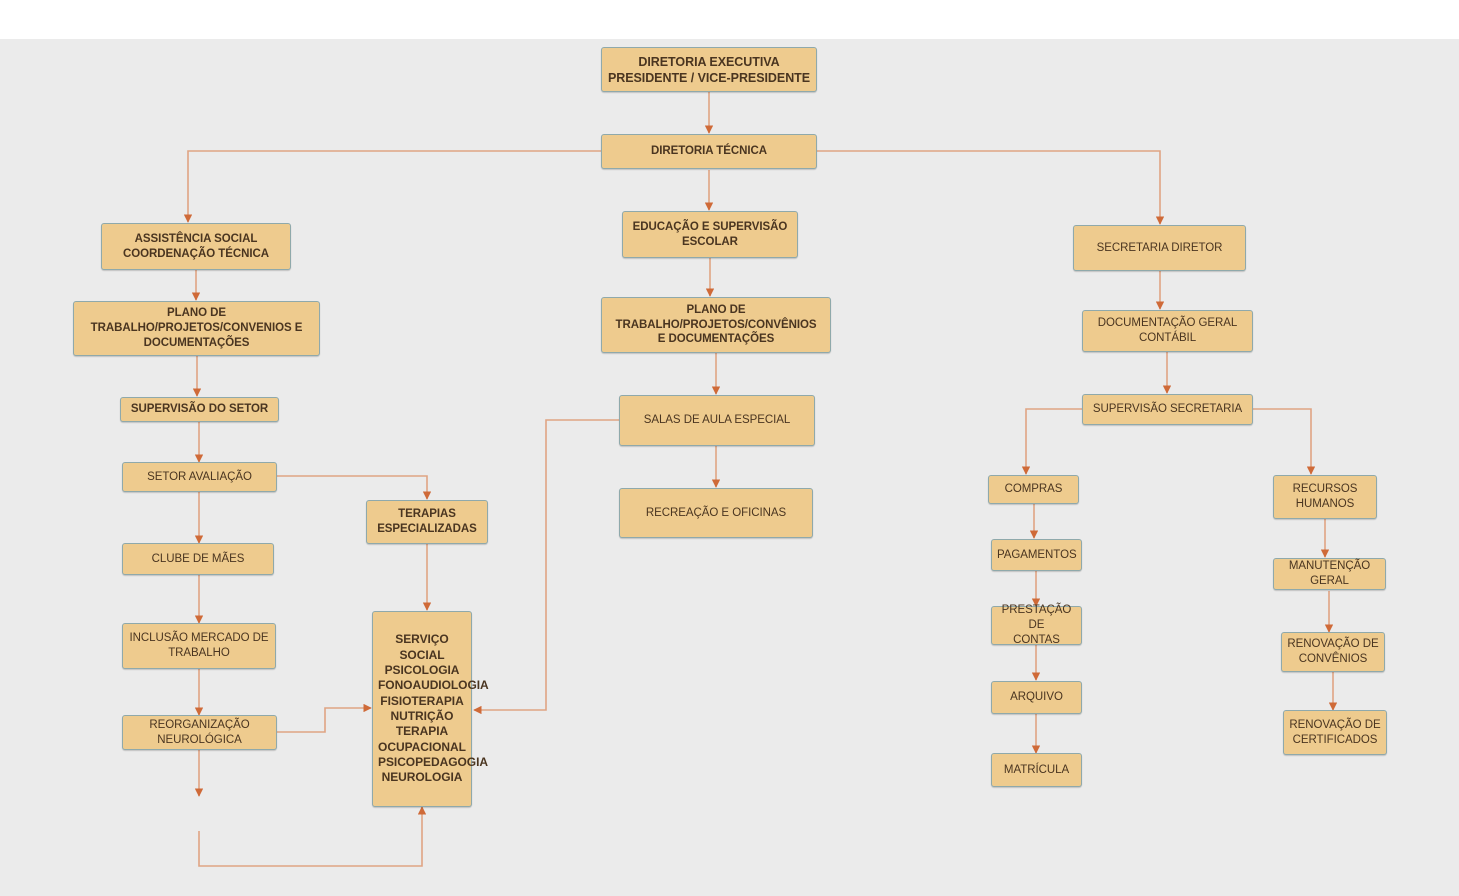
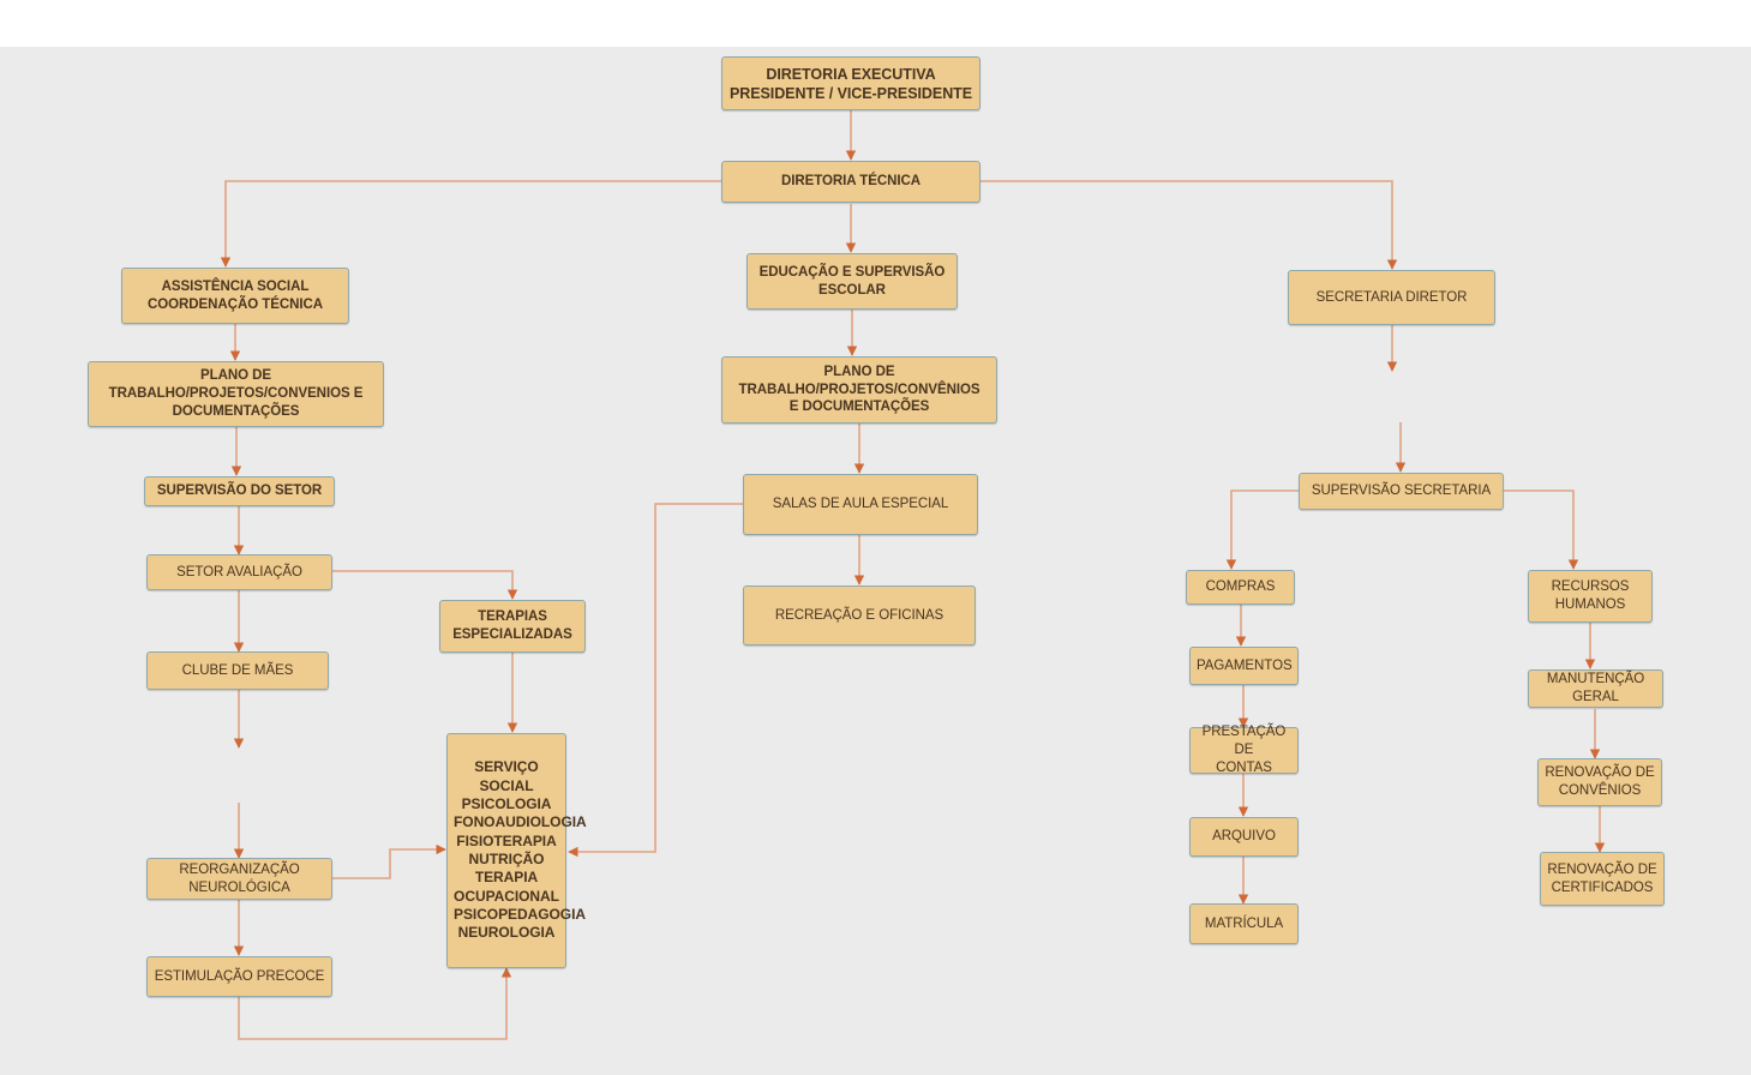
  DIRETORIA EXECUTIVA
  PRESIDENTE / VICE-PRESIDENTE
  DIRETORIA TÉCNICA
  ASSISTÊNCIA SOCIAL
  COORDENAÇÃO TÉCNICA
  PLANO DE TRABALHO/PROJETOS/CONVENIOS E
  DOCUMENTAÇÕES
  SUPERVISÃO DO SETOR
  SETOR AVALIAÇÃO
  CLUBE DE MÃES
- INCLUSÃO MERCADO DE
- TRABALHO
  REORGANIZAÇÃO
  NEUROLÓGICA
+ ESTIMULAÇÃO PRECOCE
  TERAPIAS
  ESPECIALIZADAS
  SERVIÇO SOCIAL
  PSICOLOGIA
  FONOAUDIOLOGIA
  FISIOTERAPIA
  NUTRIÇÃO
  TERAPIA
  OCUPACIONAL
  PSICOPEDAGOGIA
  NEUROLOGIA
  EDUCAÇÃO E SUPERVISÃO
  ESCOLAR
  PLANO DE TRABALHO/PROJETOS/CONVÊNIOS
  E DOCUMENTAÇÕES
  SALAS DE AULA ESPECIAL
  RECREAÇÃO E OFICINAS
  SECRETARIA DIRETOR
- DOCUMENTAÇÃO GERAL
- CONTÁBIL
  SUPERVISÃO SECRETARIA
  COMPRAS
  PAGAMENTOS
  PRESTAÇÃO DE
  CONTAS
  ARQUIVO
  MATRÍCULA
  RECURSOS
  HUMANOS
  MANUTENÇÃO GERAL
  RENOVAÇÃO DE
  CONVÊNIOS
  RENOVAÇÃO DE
  CERTIFICADOS
